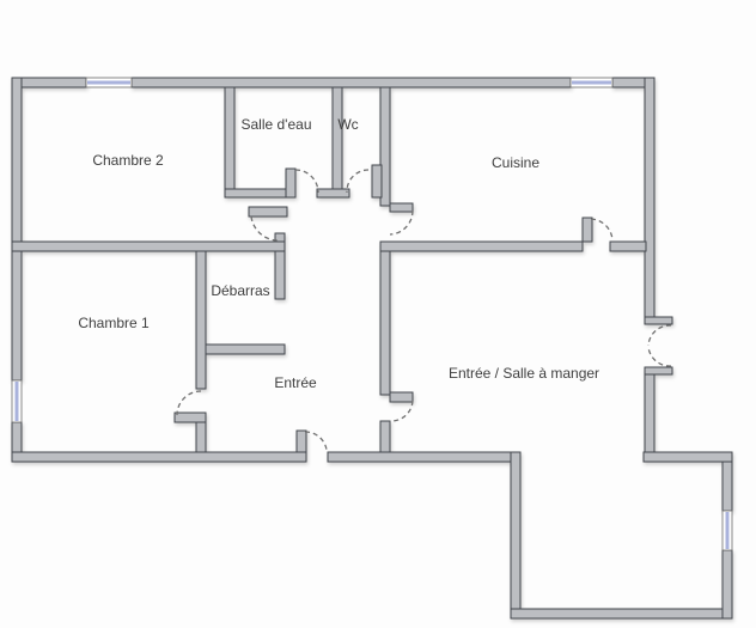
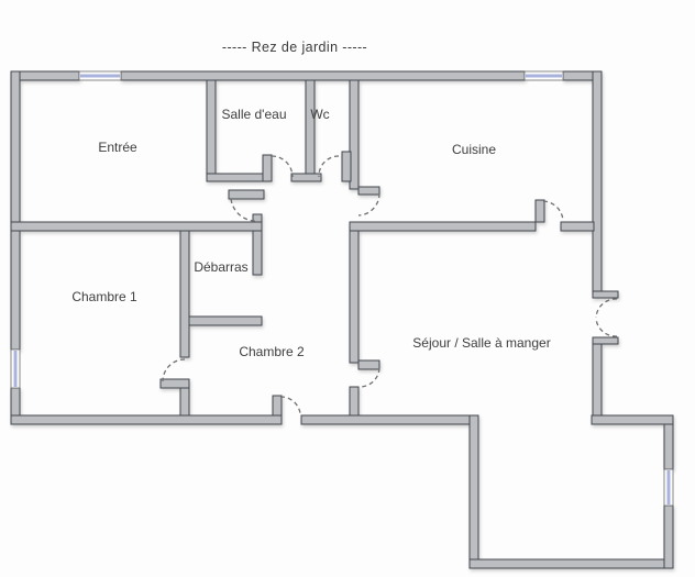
+ ----- Rez de jardin -----
- Chambre 2
+ Entrée
  Salle d'eau
  Wc
  Cuisine
  Chambre 1
  Débarras
- Entrée
+ Chambre 2
- Entrée / Salle à manger
+ Séjour / Salle à manger
